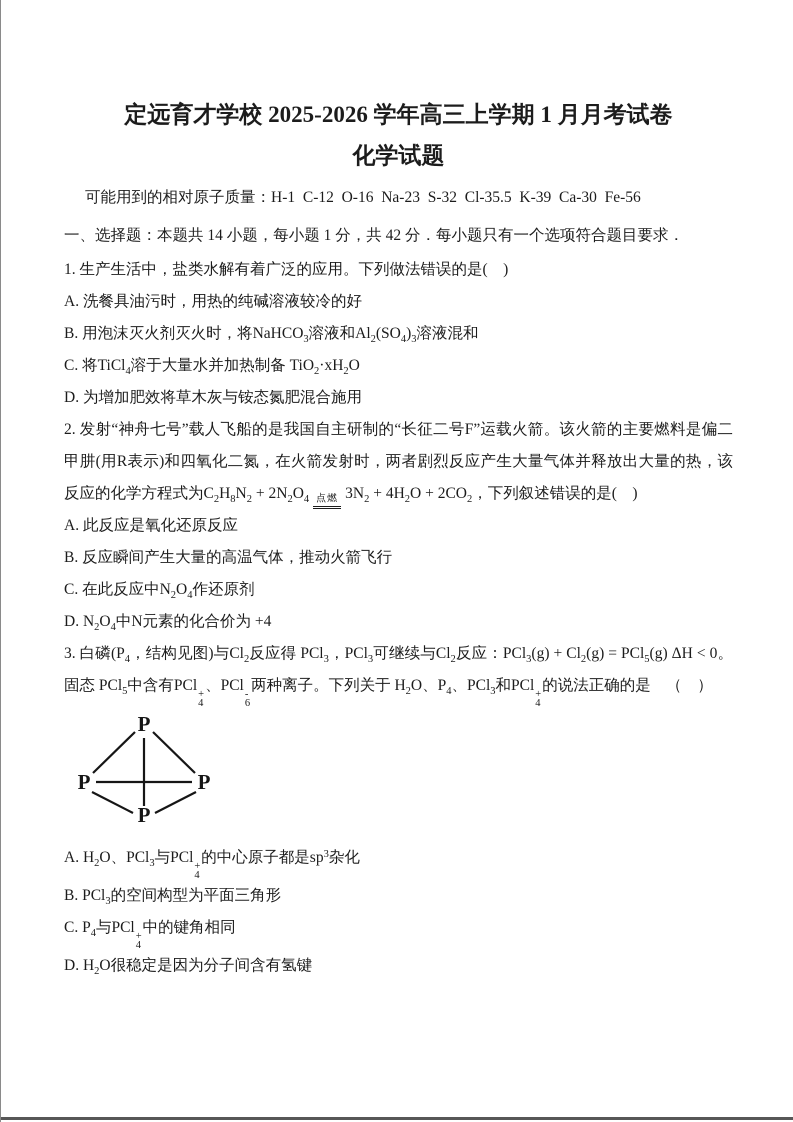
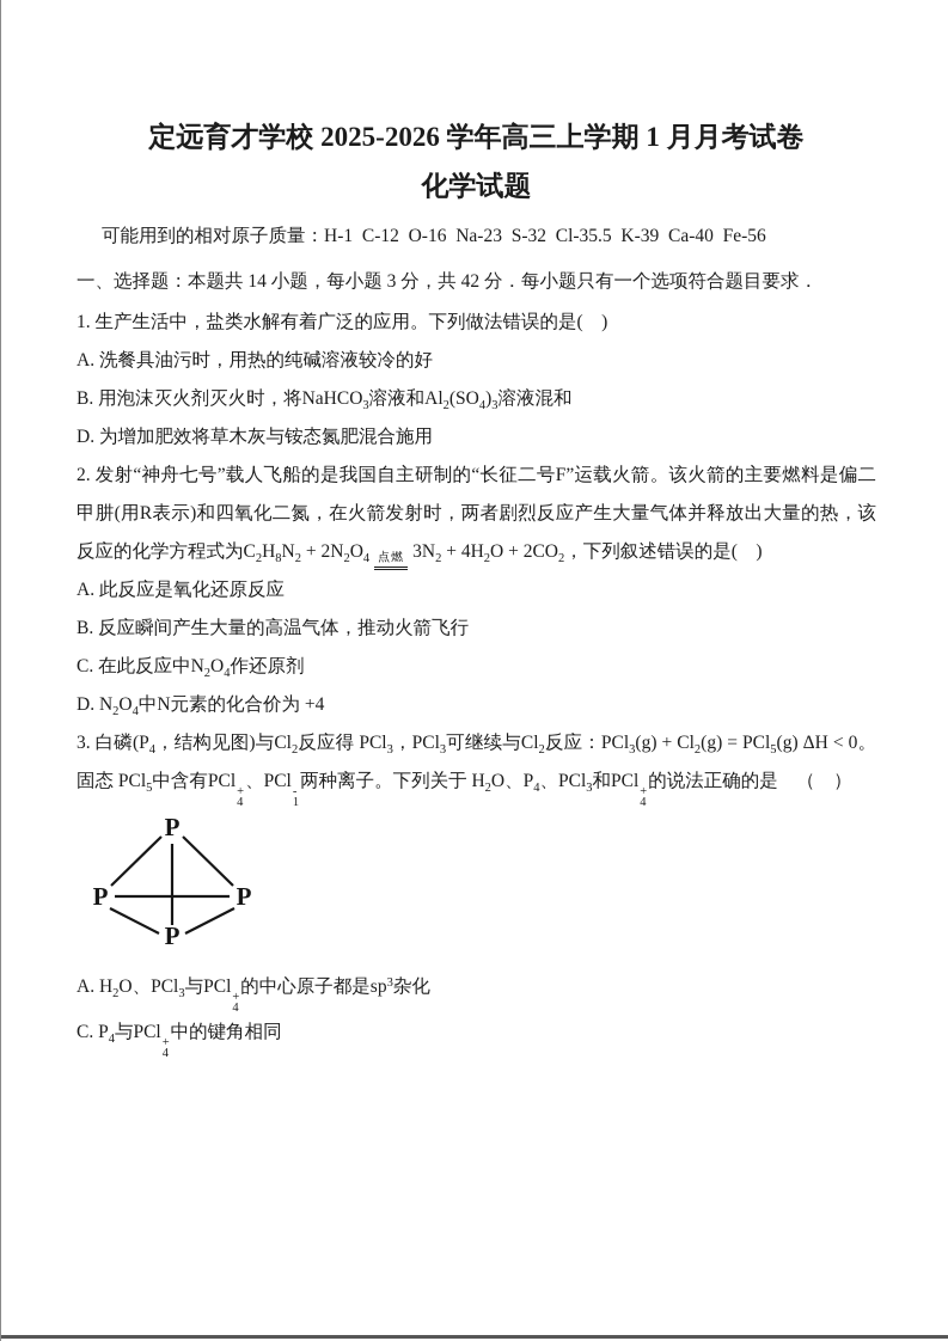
  定远育才学校 2025-2026 学年高三上学期 1 月月考试卷
  化学试题
- 可能用到的相对原子质量：H-1 C-12 O-16 Na-23 S-32 Cl-35.5 K-39 Ca-30 Fe-56
+ 可能用到的相对原子质量：H-1 C-12 O-16 Na-23 S-32 Cl-35.5 K-39 Ca-40 Fe-56
- 一、选择题：本题共 14 小题，每小题 1 分，共 42 分．每小题只有一个选项符合题目要求．
+ 一、选择题：本题共 14 小题，每小题 3 分，共 42 分．每小题只有一个选项符合题目要求．
  1. 生产生活中，盐类水解有着广泛的应用。下列做法错误的是( )
  A. 洗餐具油污时，用热的纯碱溶液较冷的好
  B. 用泡沫灭火剂灭火时，将NaHCO3溶液和Al2(SO4)3溶液混和
- C. 将TiCl4溶于大量水并加热制备 TiO2·xH2O
  D. 为增加肥效将草木灰与铵态氮肥混合施用
  2. 发射“神舟七号”载人飞船的是我国自主研制的“长征二号F”运载火箭。该火箭的主要燃料是偏二甲肼(用R表示)和四氧化二氮，在火箭发射时，两者剧烈反应产生大量气体并释放出大量的热，该反应的化学方程式为C2H8N2 + 2N2O4
  点燃
  3N2 + 4H2O + 2CO2，下列叙述错误的是( )
  A. 此反应是氧化还原反应
  B. 反应瞬间产生大量的高温气体，推动火箭飞行
  C. 在此反应中N2O4作还原剂
  D. N2O4中N元素的化合价为 +4
  3. 白磷(P4，结构见图)与Cl2反应得 PCl3，PCl3可继续与Cl2反应：PCl3(g) + Cl2(g) = PCl5(g) ΔH < 0。固态 PCl5中含有PCl
  +
  4
  、PCl
  -
- 6
+ 1
  两种离子。下列关于 H2O、P4、PCl3和PCl
  +
  4
  的说法正确的是 （ ）
  P
  P
  P
  P
  A. H2O、PCl3与PCl
  +
  4
  的中心原子都是sp3杂化
- B. PCl3的空间构型为平面三角形
  C. P4与PCl
  +
  4
  中的键角相同
- D. H2O很稳定是因为分子间含有氢键
